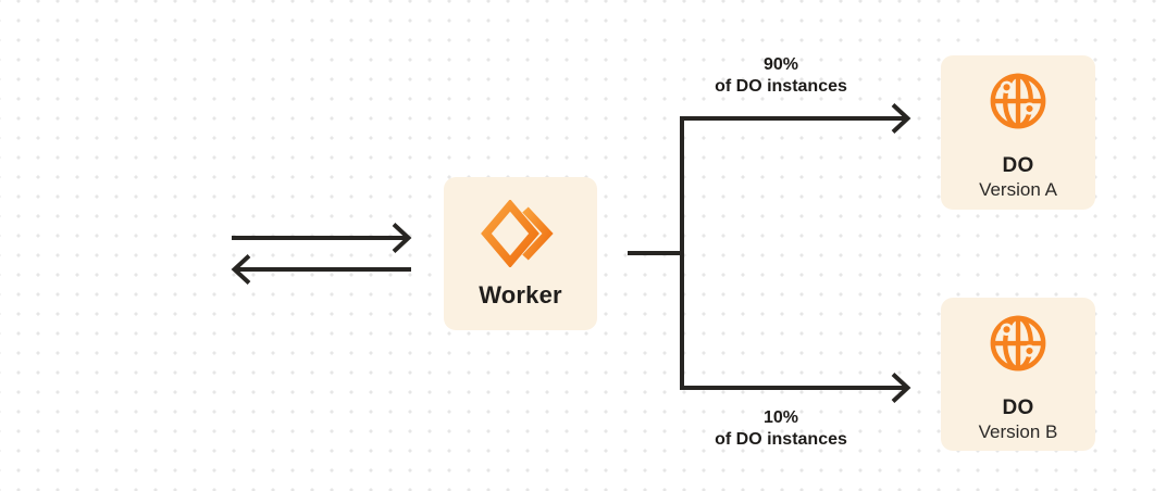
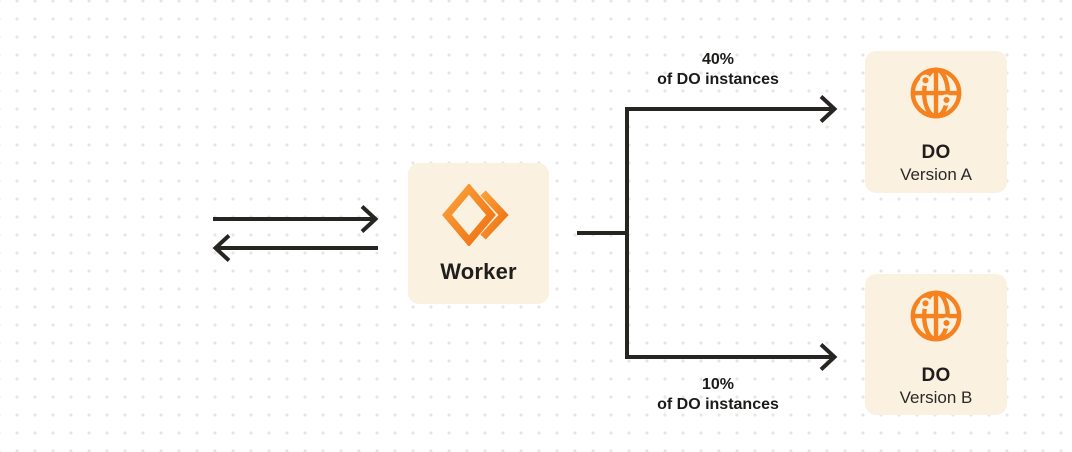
  Worker
- 90%
+ 40%
  of DO instances
  10%
  of DO instances
  DO
  Version A
  DO
  Version B
